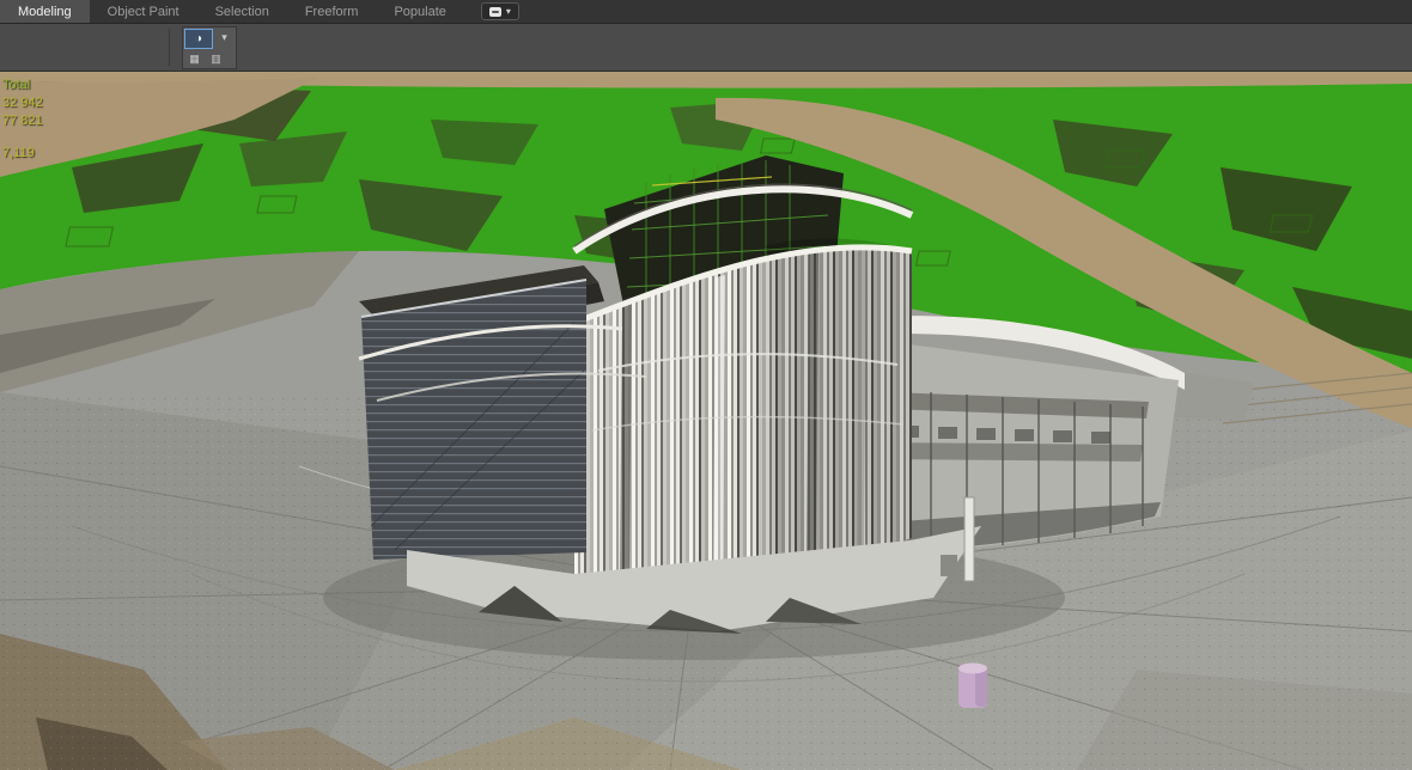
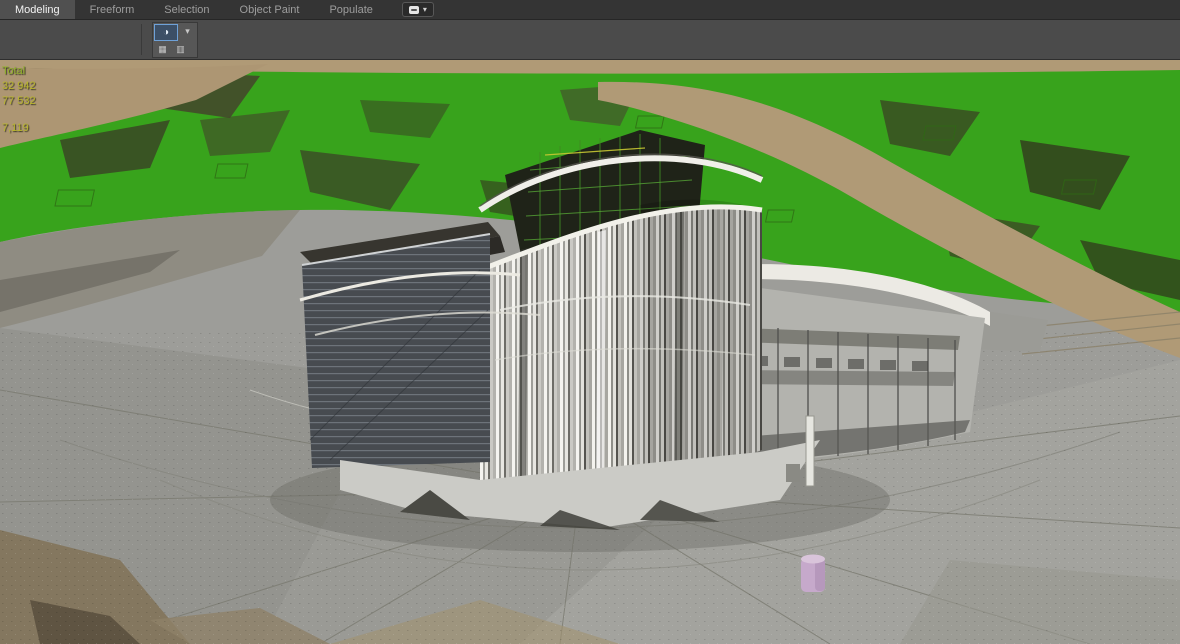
  Modeling
- Object Paint
+ Freeform
  Selection
- Freeform
+ Object Paint
  Populate
  ▾
  ◑
  ▾
  ▦
  ▥
  Total
  32 942
- 77 821
+ 77 532
  7,119
